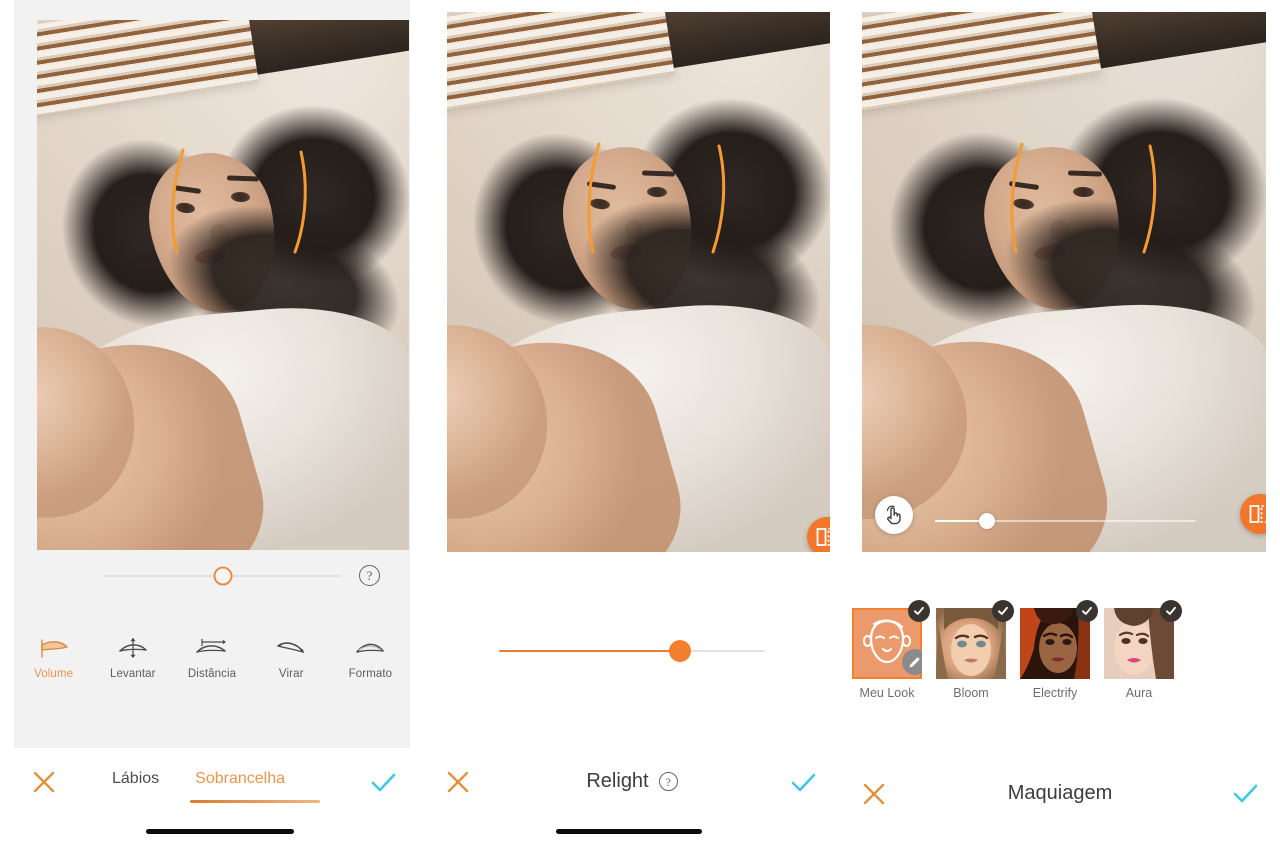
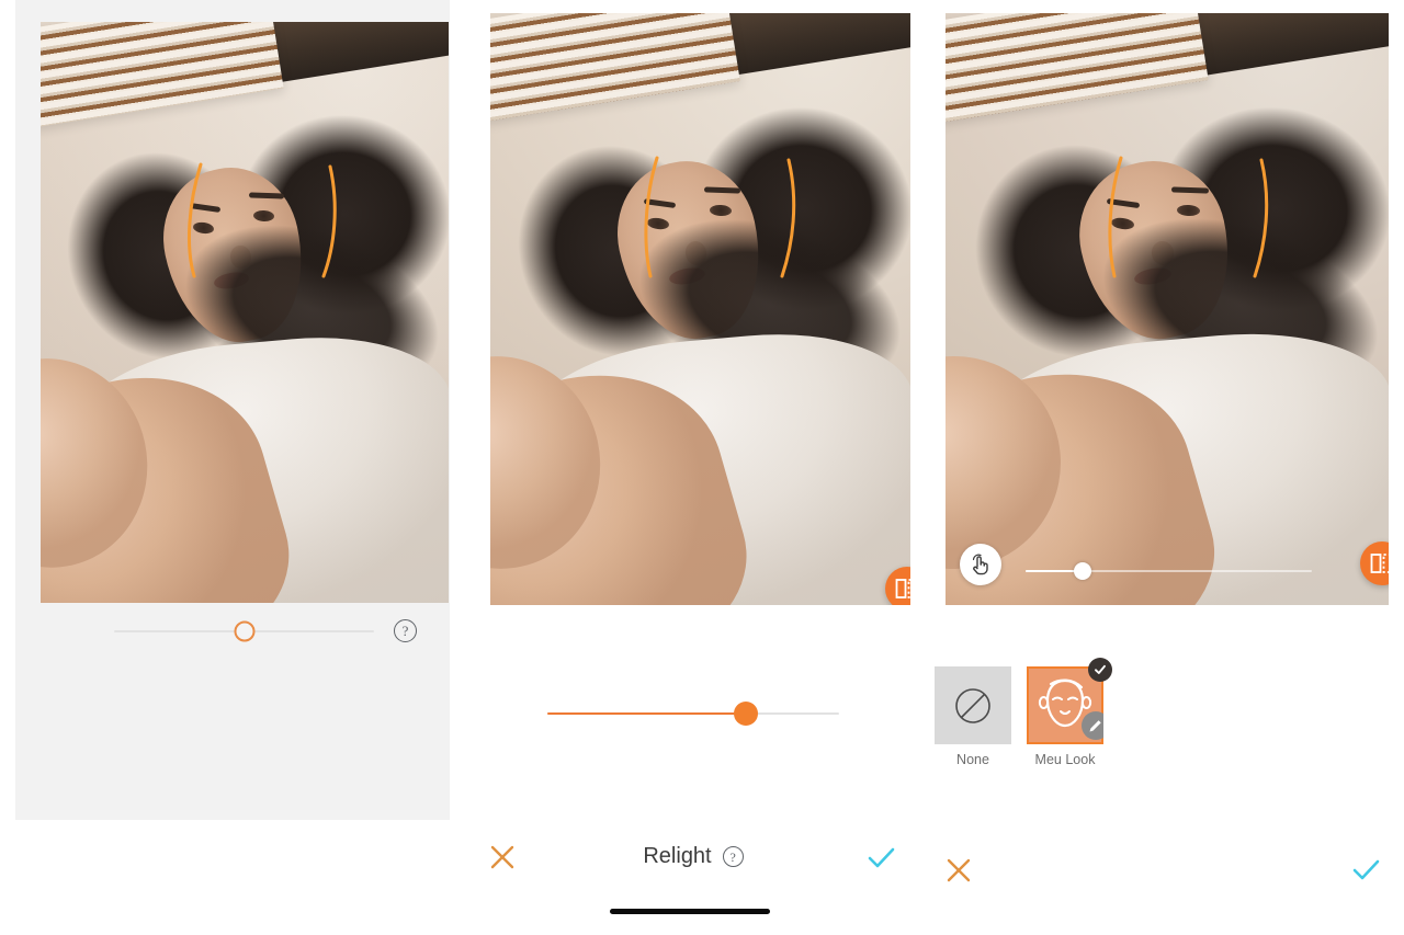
  ?
- Volume
- Levantar
- Distância
- Virar
- Formato
- Lábios
- Sobrancelha
  Relight
  ?
+ None
  Meu Look
- Bloom
- Electrify
- Aura
- Maquiagem
